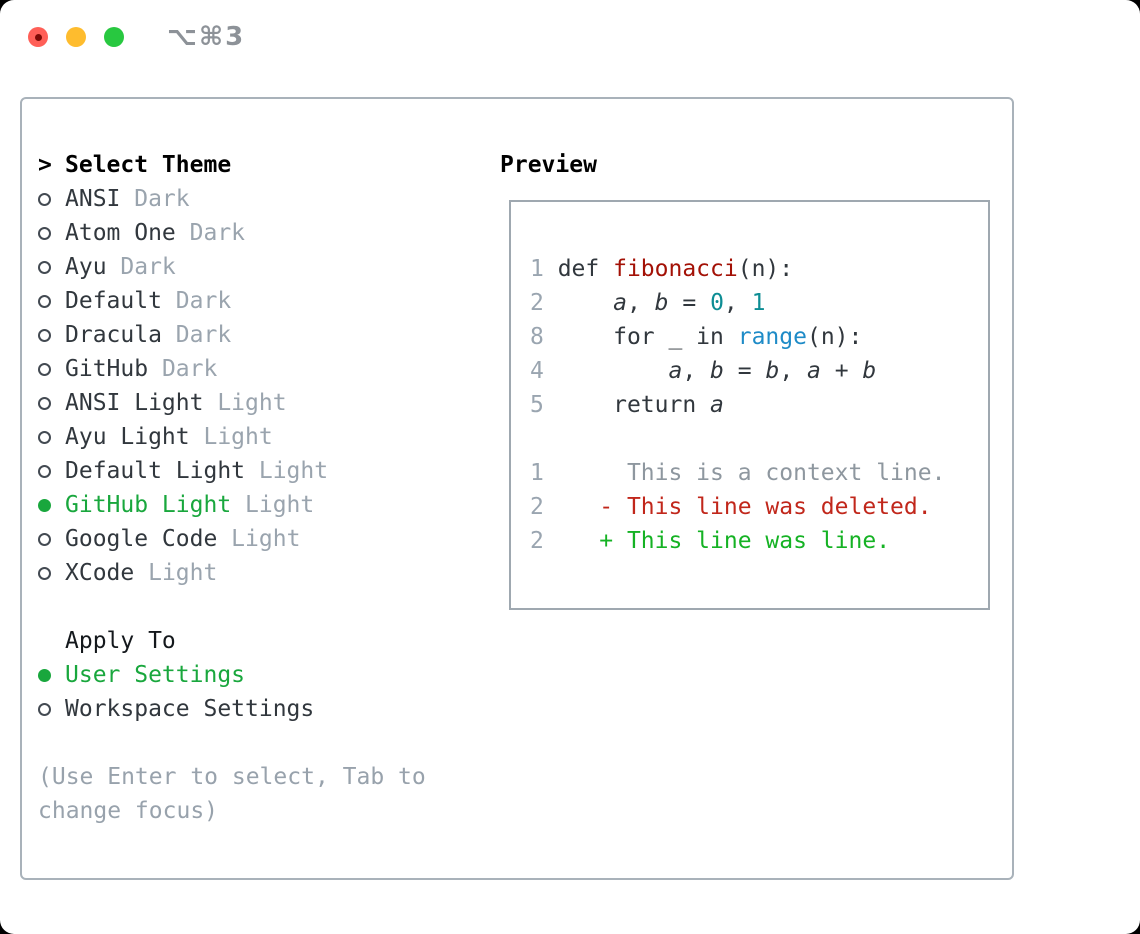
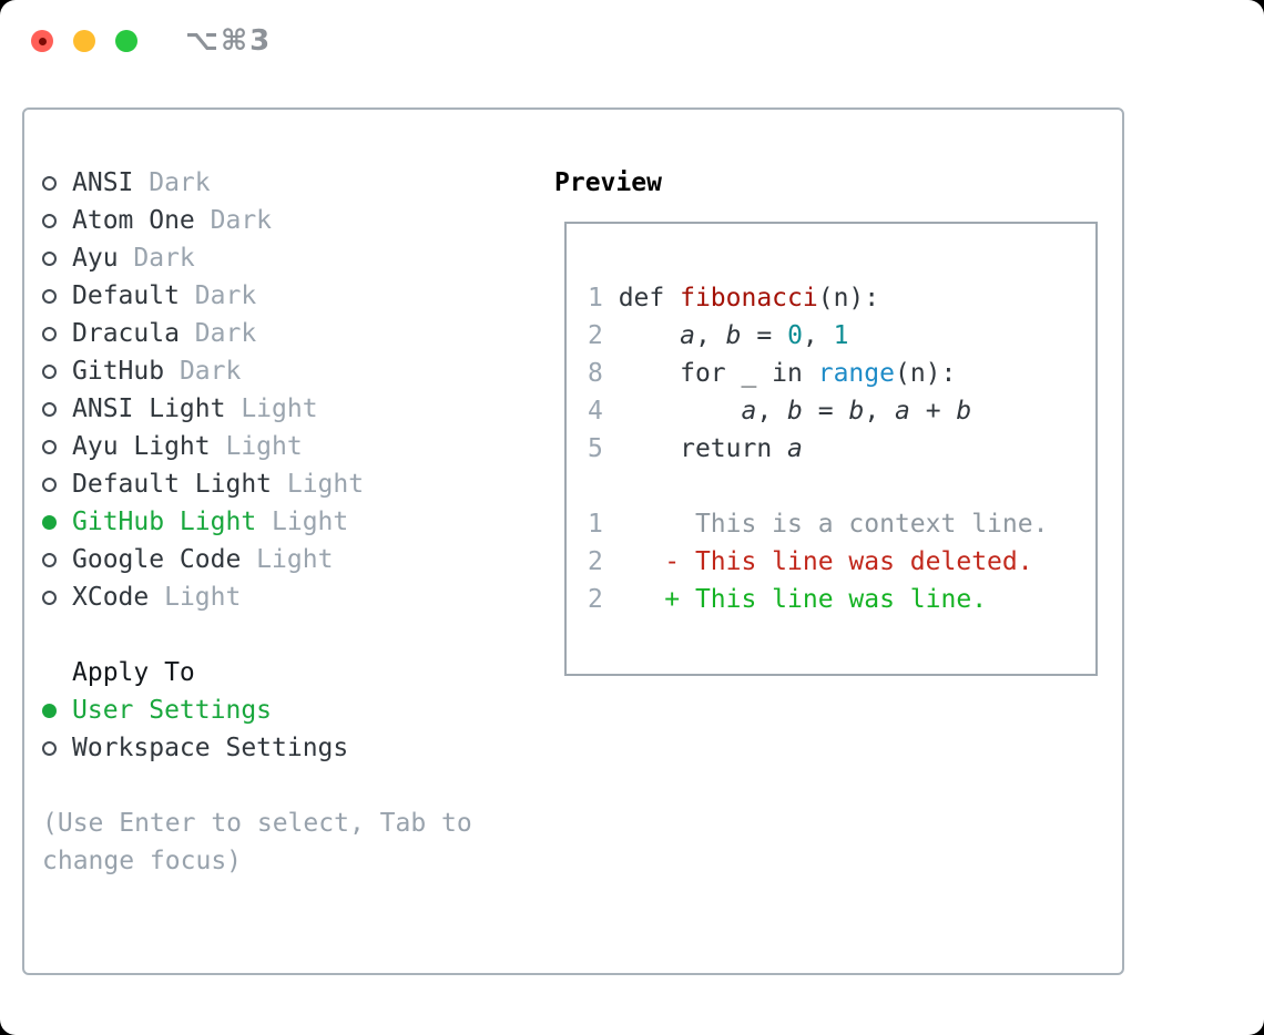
  ⌥⌘3
- >
- Select Theme
  ANSI
  Dark
  Atom One
  Dark
  Ayu
  Dark
  Default
  Dark
  Dracula
  Dark
  GitHub
  Dark
  ANSI Light
  Light
  Ayu Light
  Light
  Default Light
  Light
  GitHub Light
  Light
  Google Code
  Light
  XCode
  Light
  Apply To
  User Settings
  Workspace Settings
  (Use Enter to select, Tab to change focus)
  Preview
  1
  def
  fibonacci
  (n):
  2
  a
  ,
  b
  =
  0
  ,
  1
  8
  for _ in
  range
  (n):
  4
  a
  ,
  b
  =
  b
  ,
  a
  +
  b
  5
  return
  a
  1
  This is a context line.
  2
  - This line was deleted.
  2
  + This line was line.
